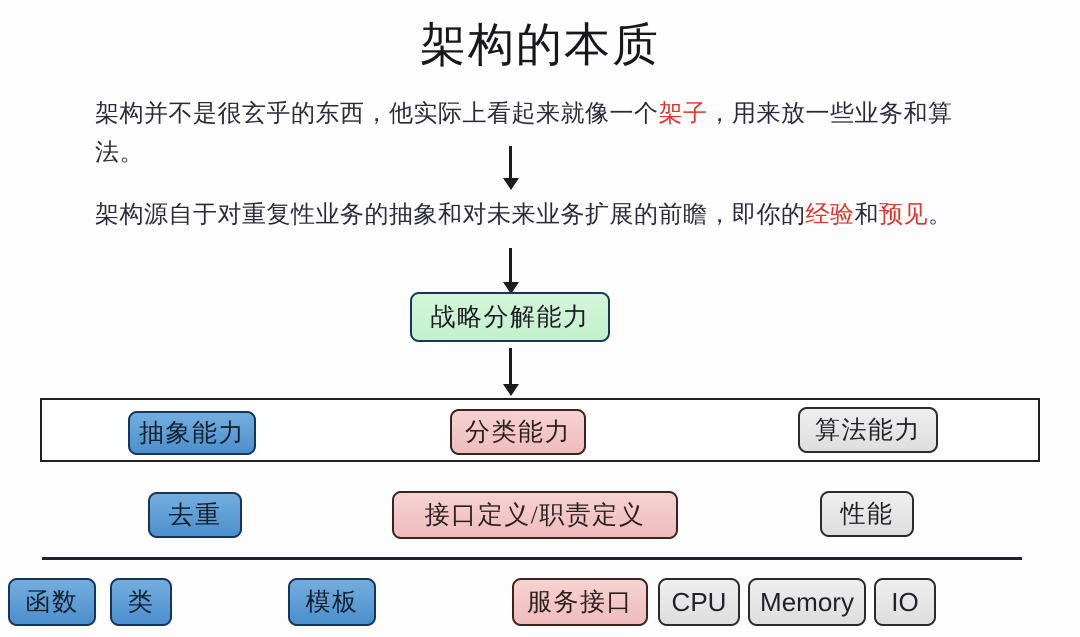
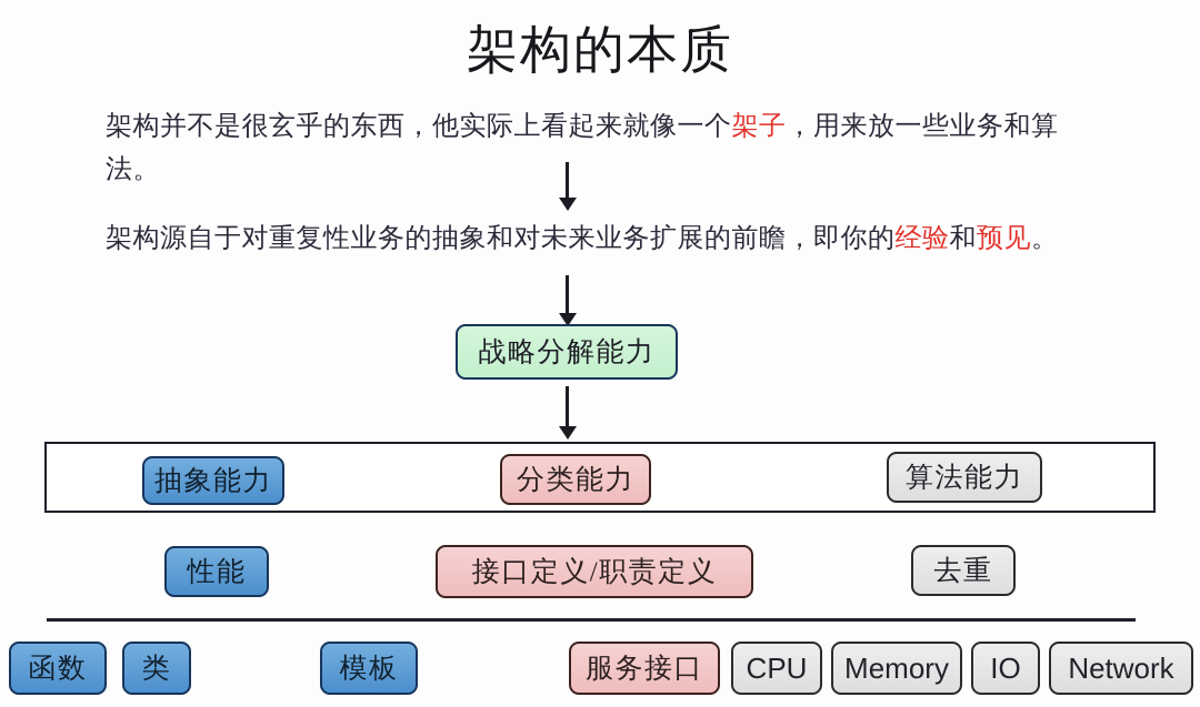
  架构的本质
  架构并不是很玄乎的东西，他实际上看起来就像一个架子，用来放一些业务和算法。
  架构源自于对重复性业务的抽象和对未来业务扩展的前瞻，即你的经验和预见。
  战略分解能力
  抽象能力
  分类能力
  算法能力
- 去重
+ 性能
  接口定义/职责定义
- 性能
+ 去重
  函数
  类
  模板
  服务接口
  CPU
  Memory
  IO
+ Network
